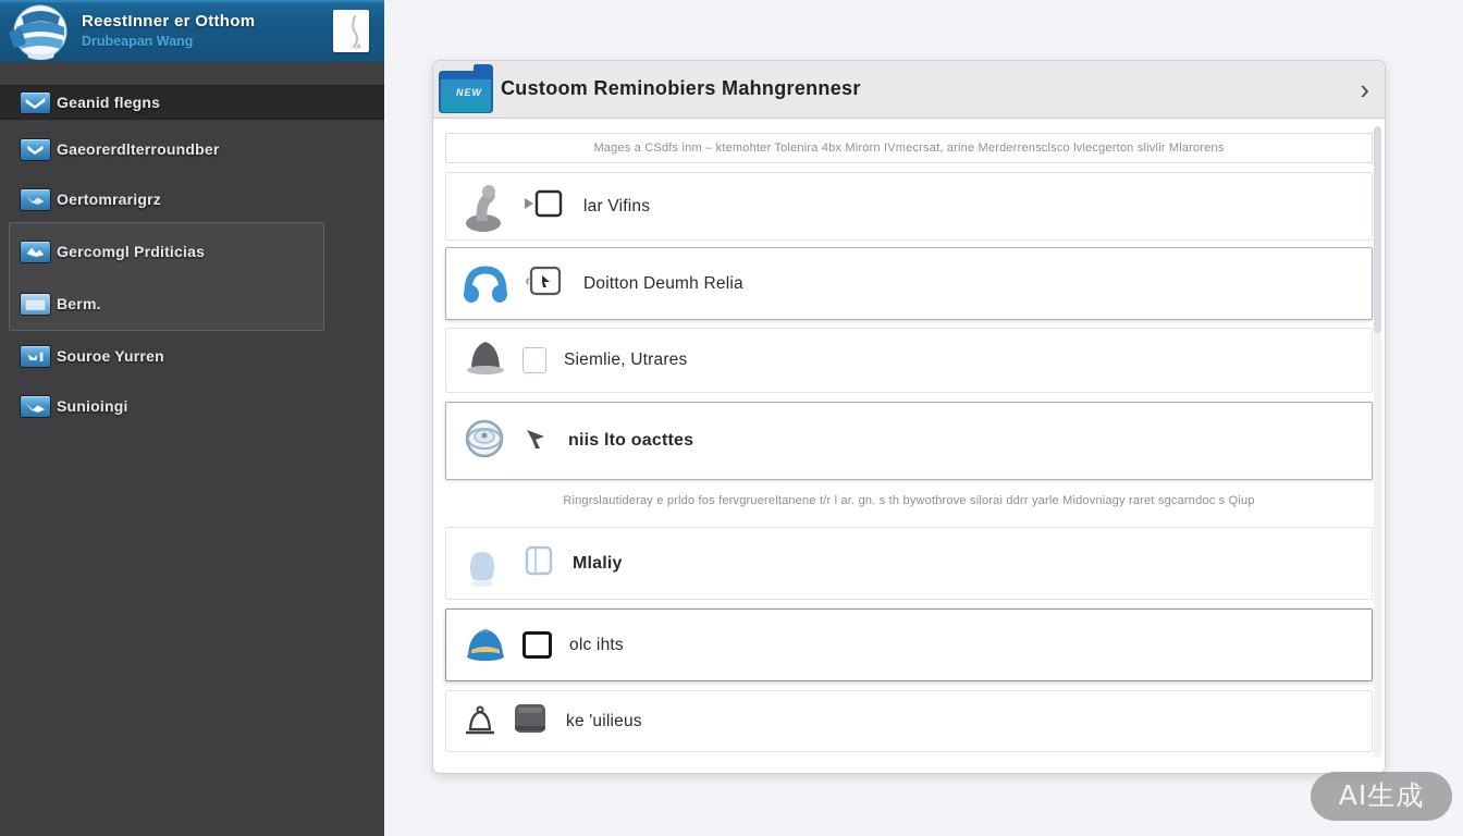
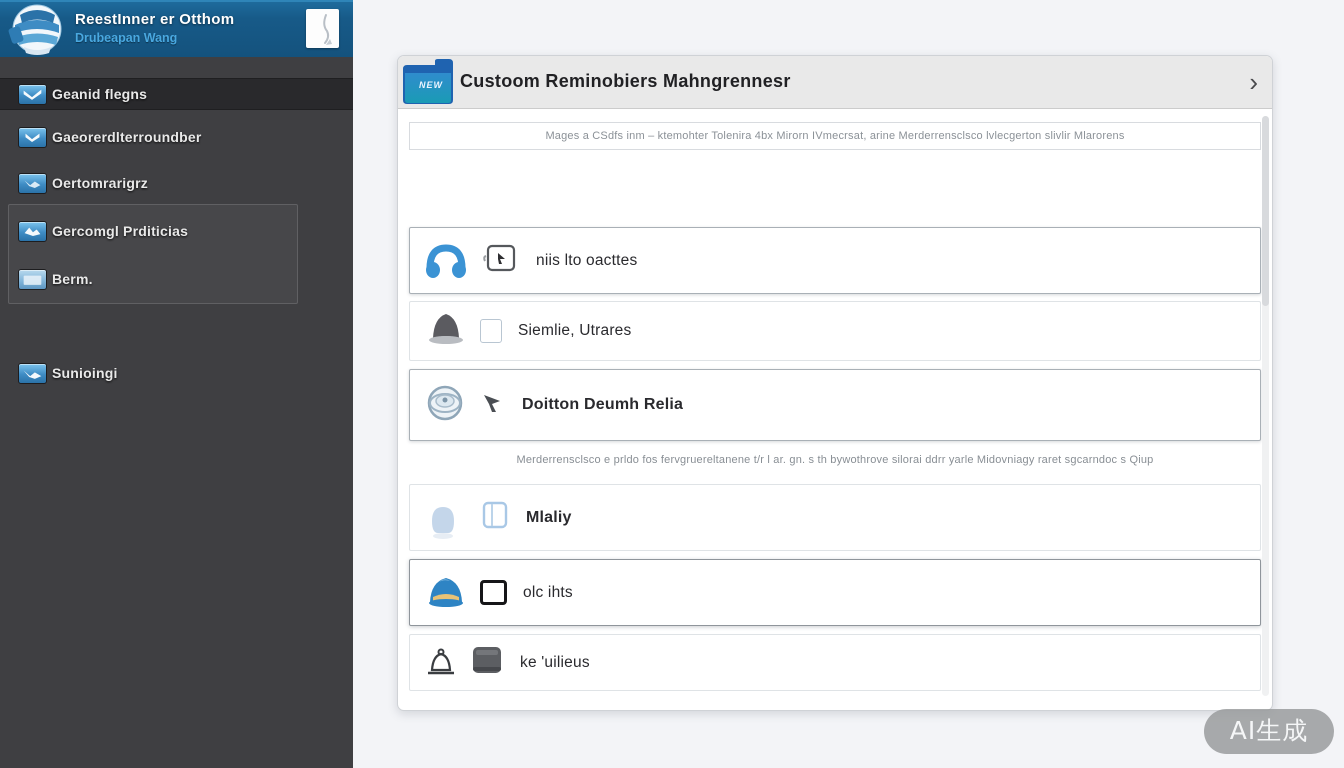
  ReestInner er Otthom
  Drubeapan Wang
  Geanid flegns
  Gaeorerdlterroundber
  Oertomrarigrz
  Gercomgl Prditicias
  Berm.
- Souroe Yurren
  Sunioingi
  NEW
  Custoom Reminobiers Mahngrennesr
  ›
  Mages a CSdfs inm – ktemohter Tolenira 4bx Mirorn IVmecrsat, arine Merderrensclsco lvlecgerton slivlir Mlarorens
- lar Vifins
- Doitton Deumh Relia
+ niis lto oacttes
  Siemlie, Utrares
- niis lto oacttes
+ Doitton Deumh Relia
- Ringrslautideray e prldo fos fervgruereltanene t/r l ar. gn. s th bywothrove silorai ddrr yarle Midovniagy raret sgcarndoc s Qiup
+ Merderrensclsco e prldo fos fervgruereltanene t/r l ar. gn. s th bywothrove silorai ddrr yarle Midovniagy raret sgcarndoc s Qiup
  Mlaliy
  olc ihts
  ke 'uilieus
  AI生成
